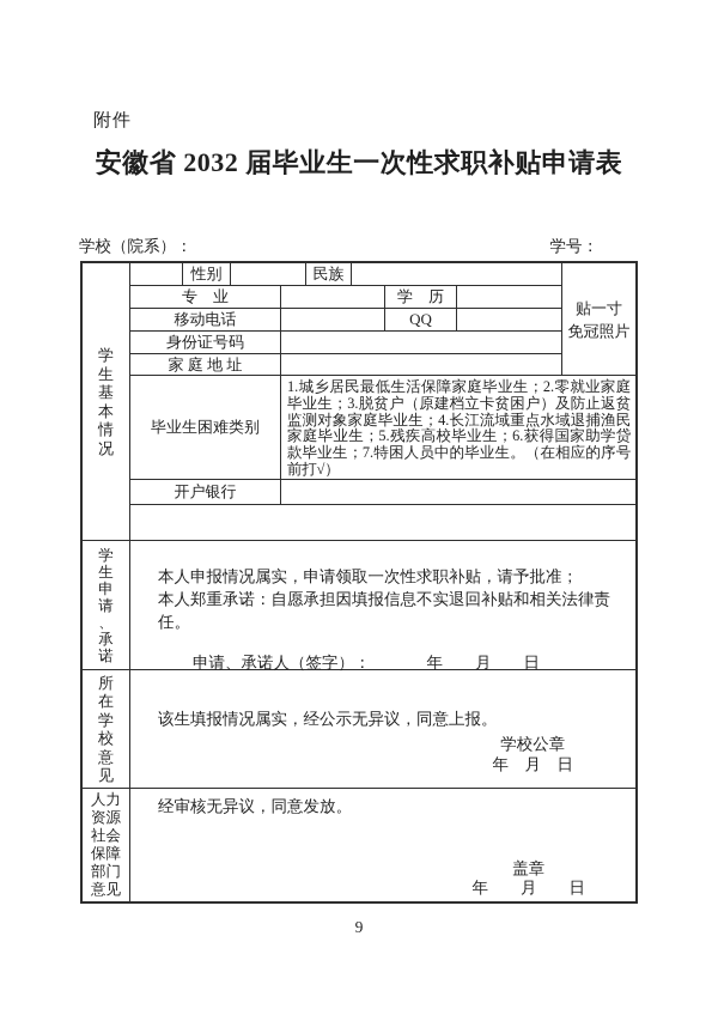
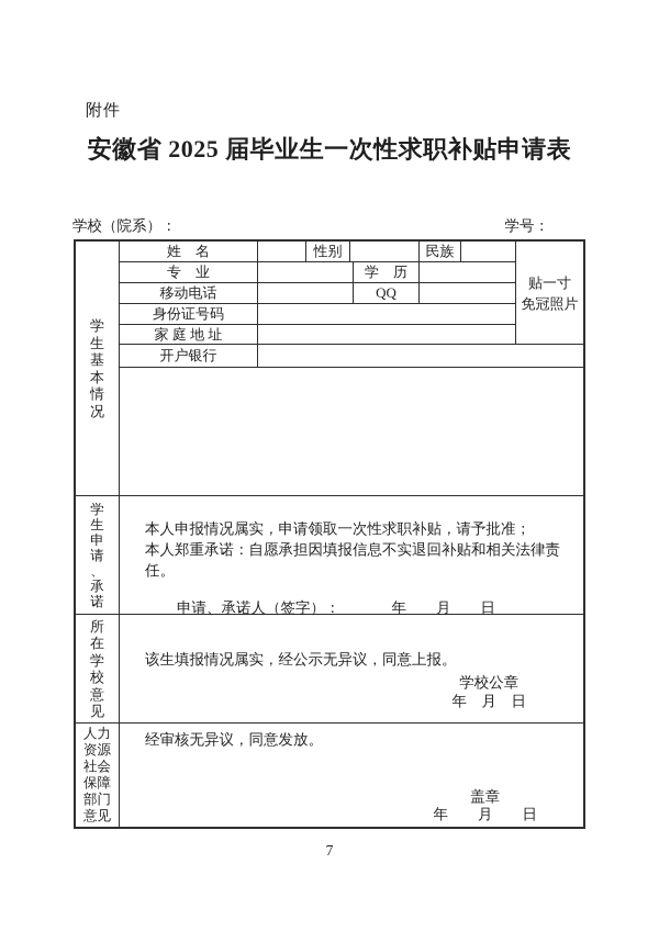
  附件
- 安徽省 2032 届毕业生一次性求职补贴申请表
+ 安徽省 2025 届毕业生一次性求职补贴申请表
  学校（院系）：
  学号：
  学生基本情况
+ 姓 名
  性别
  民族
  专 业
  学 历
  移动电话
  QQ
  身份证号码
  家 庭 地 址
  贴一寸
  免冠照片
- 毕业生困难类别
- 1.城乡居民最低生活保障家庭毕业生；2.零就业家庭毕业生；3.脱贫户（原建档立卡贫困户）及防止返贫监测对象家庭毕业生；4.长江流域重点水域退捕渔民家庭毕业生；5.残疾高校毕业生；6.获得国家助学贷款毕业生；7.特困人员中的毕业生。（在相应的序号前打√）
  开户银行
  学生申请、承诺
  本人申报情况属实，申请领取一次性求职补贴，请予批准；
  本人郑重承诺：自愿承担因填报信息不实退回补贴和相关法律责任。
  申请、承诺人（签字）：
  年 月 日
  所在学校意见
  该生填报情况属实，经公示无异议，同意上报。
  学校公章
  年 月 日
  人力资源社会保障部门意见
  经审核无异议，同意发放。
  盖章
  年 月 日
- 9
+ 7
